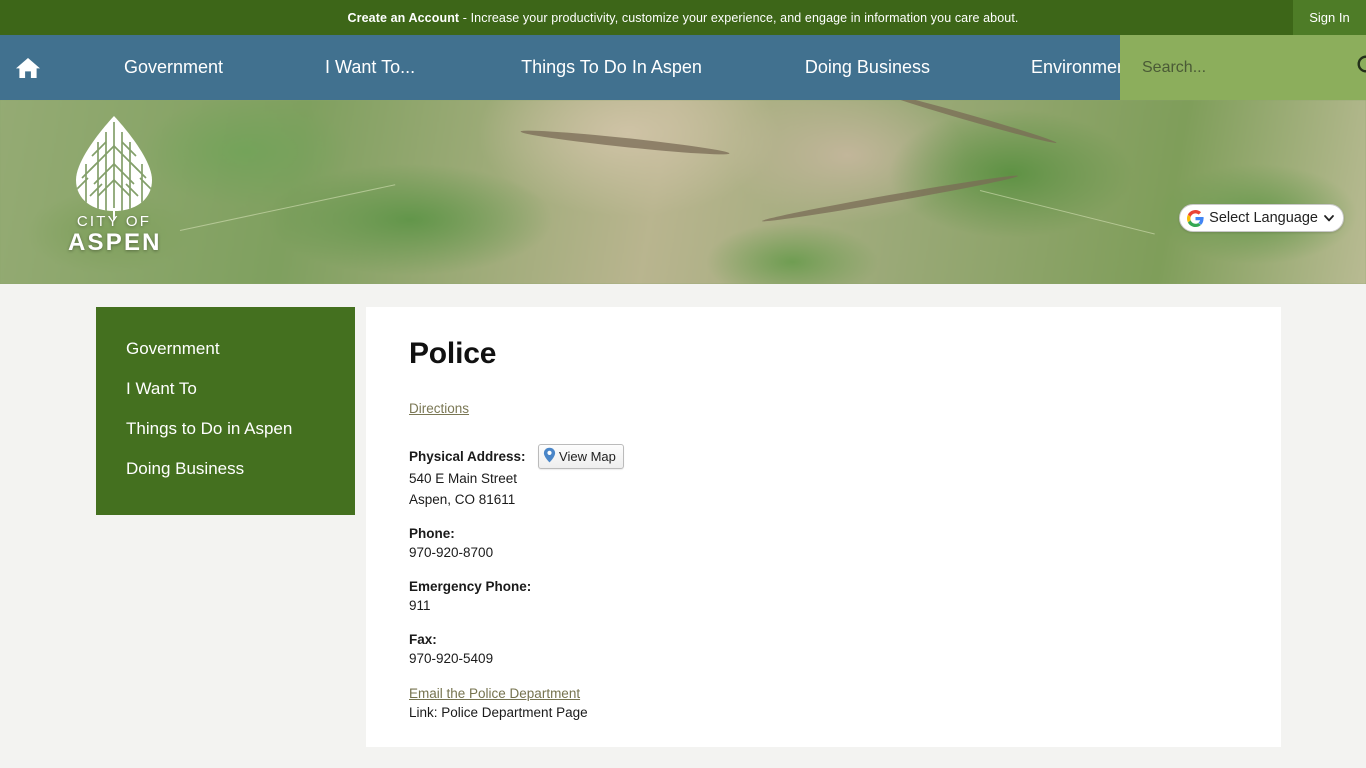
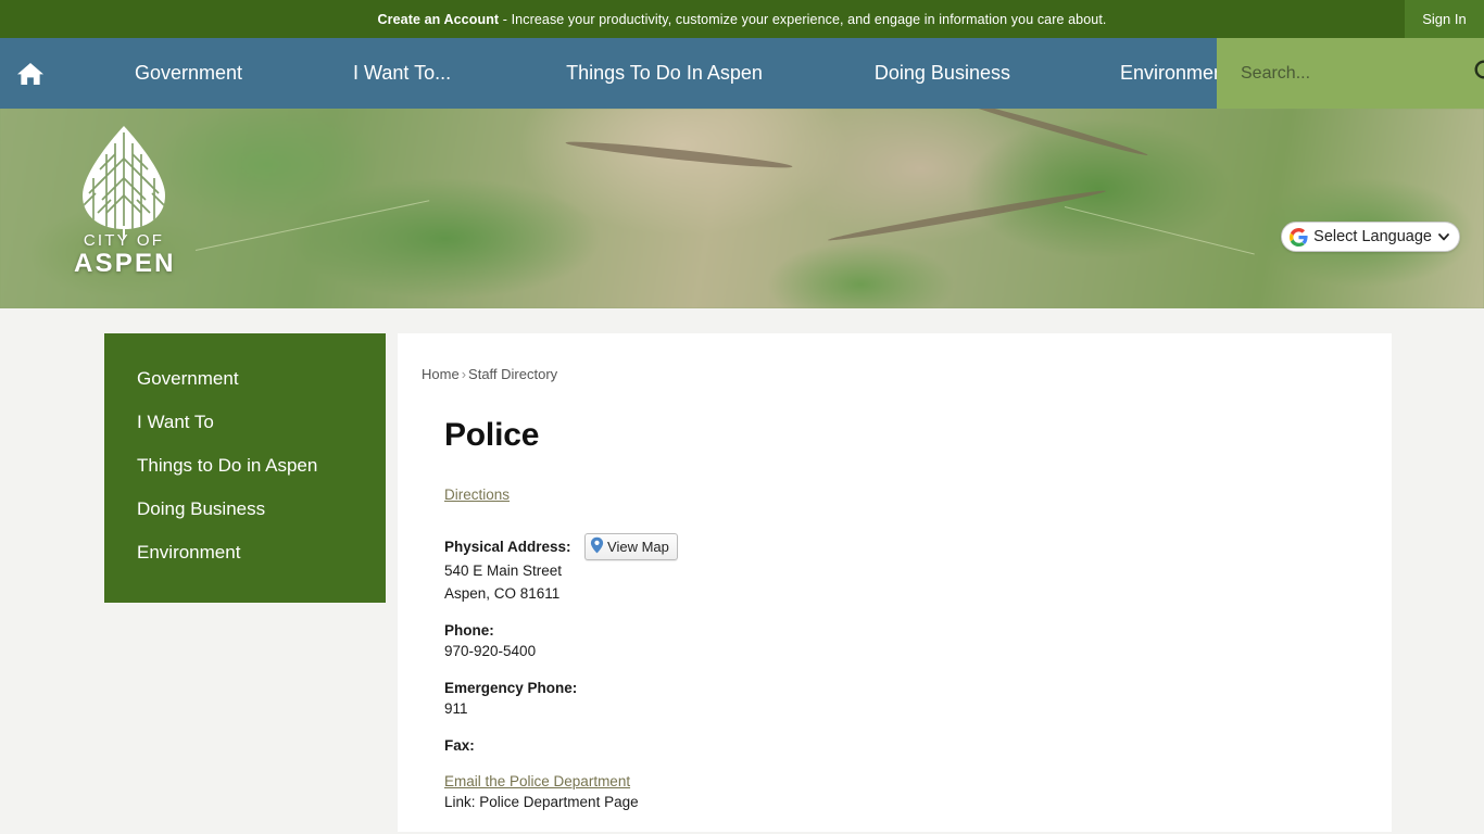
  Create an Account - Increase your productivity, customize your experience, and engage in information you care about.
  Sign In
  Government
  I Want To...
  Things To Do In Aspen
  Doing Business
  Environme
  Search...
  CITY OF
  ASPEN
  Select Language
  Government
  I Want To
  Things to Do in Aspen
  Doing Business
+ Environment
+ Home › Staff Directory
  Police
  Directions
  Physical Address:
  View Map
  540 E Main Street
  Aspen, CO 81611
  Phone:
- 970-920-8700
+ 970-920-5400
  Emergency Phone:
  911
  Fax:
- 970-920-5409
  Email the Police Department
  Link: Police Department Page
